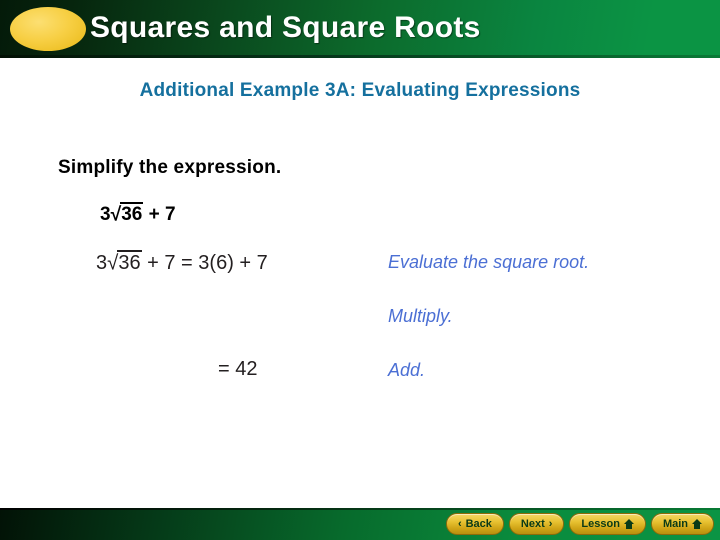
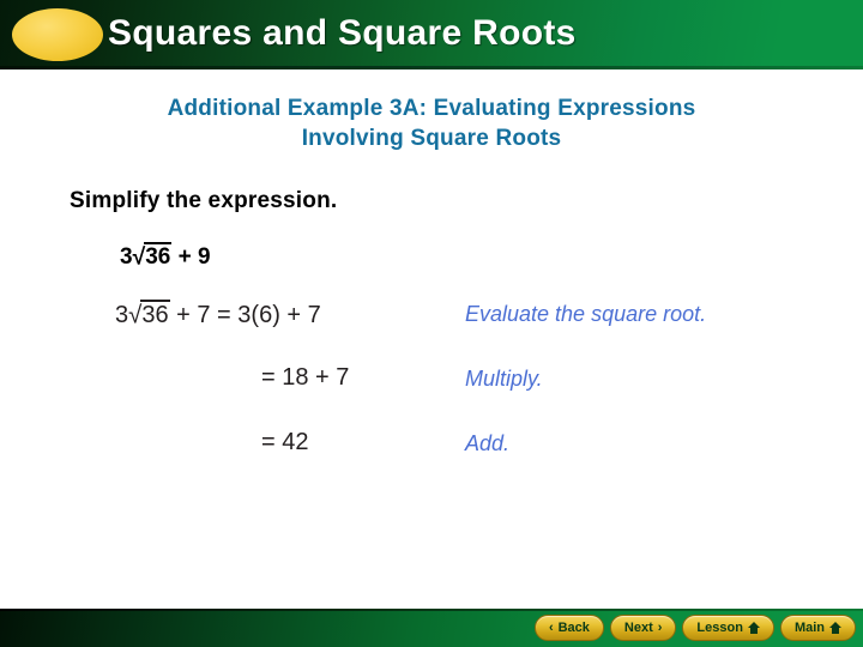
  Squares and Square Roots
  Additional Example 3A: Evaluating Expressions
+ Involving Square Roots
  Simplify the expression.
- 3√36 + 7
+ 3√36 + 9
  3√36 + 7 = 3(6) + 7
  Evaluate the square root.
+ = 18 + 7
  Multiply.
  = 42
  Add.
  ‹
  Back
  Next
  ›
  Lesson
  Main
